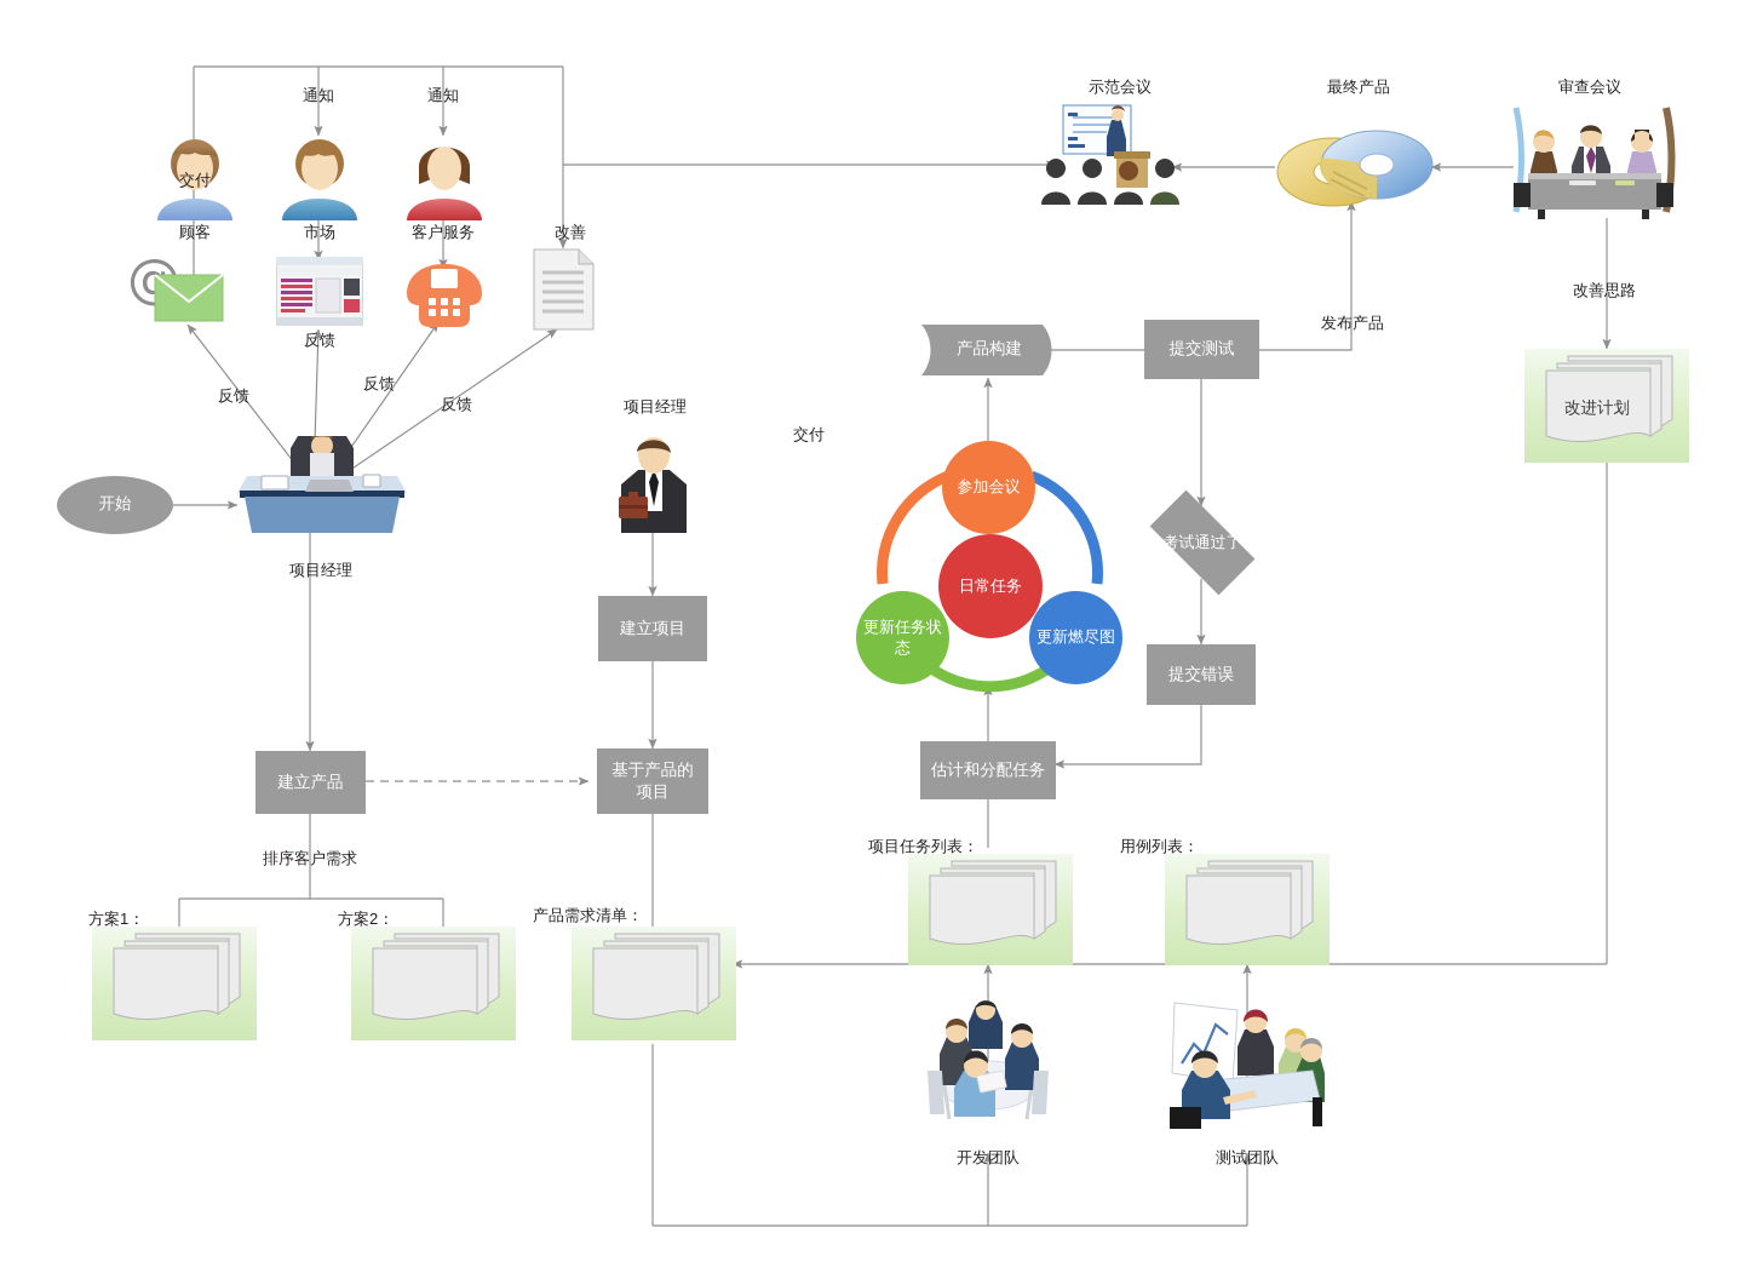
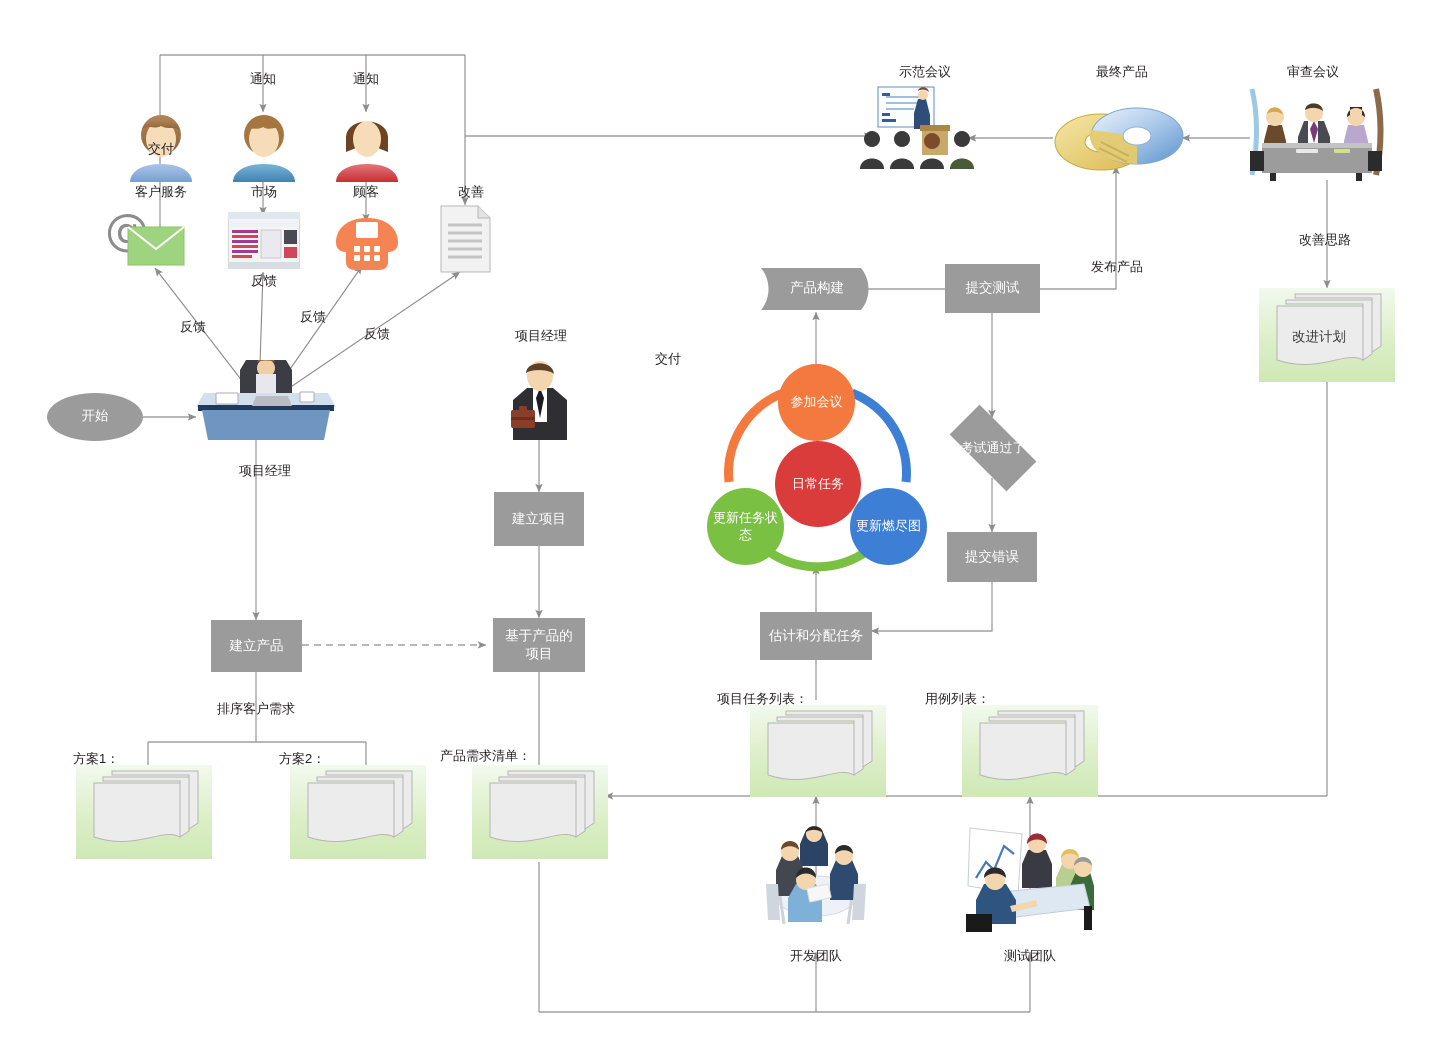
  交付
- 顾客
+ 客户服务
  市场
- 客户服务
+ 顾客
  改善
  通知
  通知
  @
  反馈
  反馈
  反馈
  反馈
  项目经理
  项目经理
  开始
  建立产品
  建立项目
  基于产品的项目
  排序客户需求
  方案1：
  方案2：
  产品需求清单：
  项目任务列表：
  用例列表：
  改进计划
  改善思路
  交付
  参加会议
  更新任务状态
  更新燃尽图
  日常任务
  产品构建
  提交测试
  考试通过了
  提交错误
  估计和分配任务
  发布产品
  示范会议
  最终产品
  审查会议
  开发团队
  测试团队
